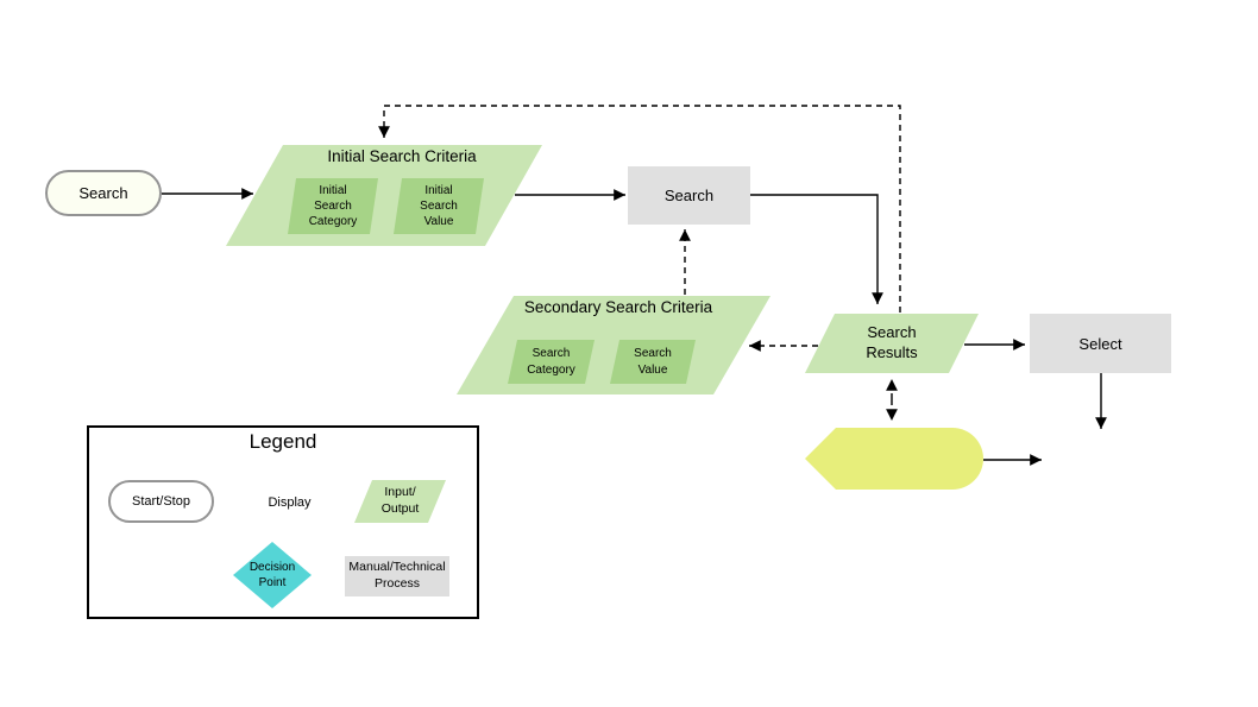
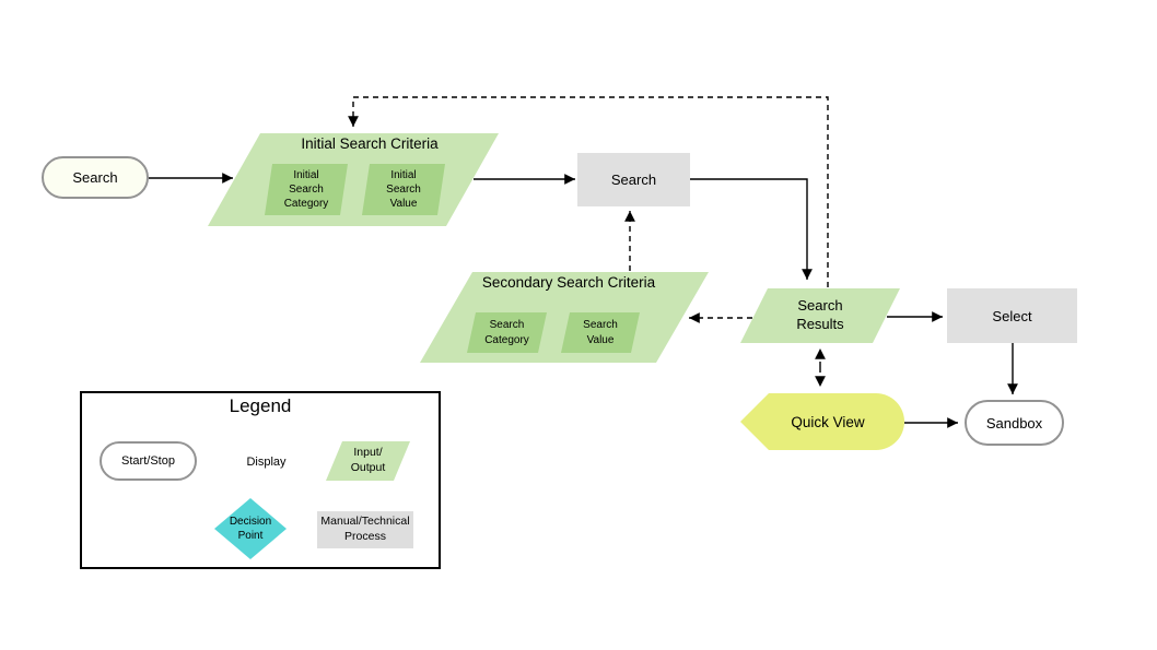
  Search
  Initial Search Criteria
  Initial
  Search
  Category
  Initial
  Search
  Value
  Search
  Secondary Search Criteria
  Search
  Category
  Search
  Value
  Search
  Results
  Select
+ Quick View
+ Sandbox
  Legend
  Start/Stop
  Display
  Input/
  Output
  Decision
  Point
  Manual/Technical
  Process
